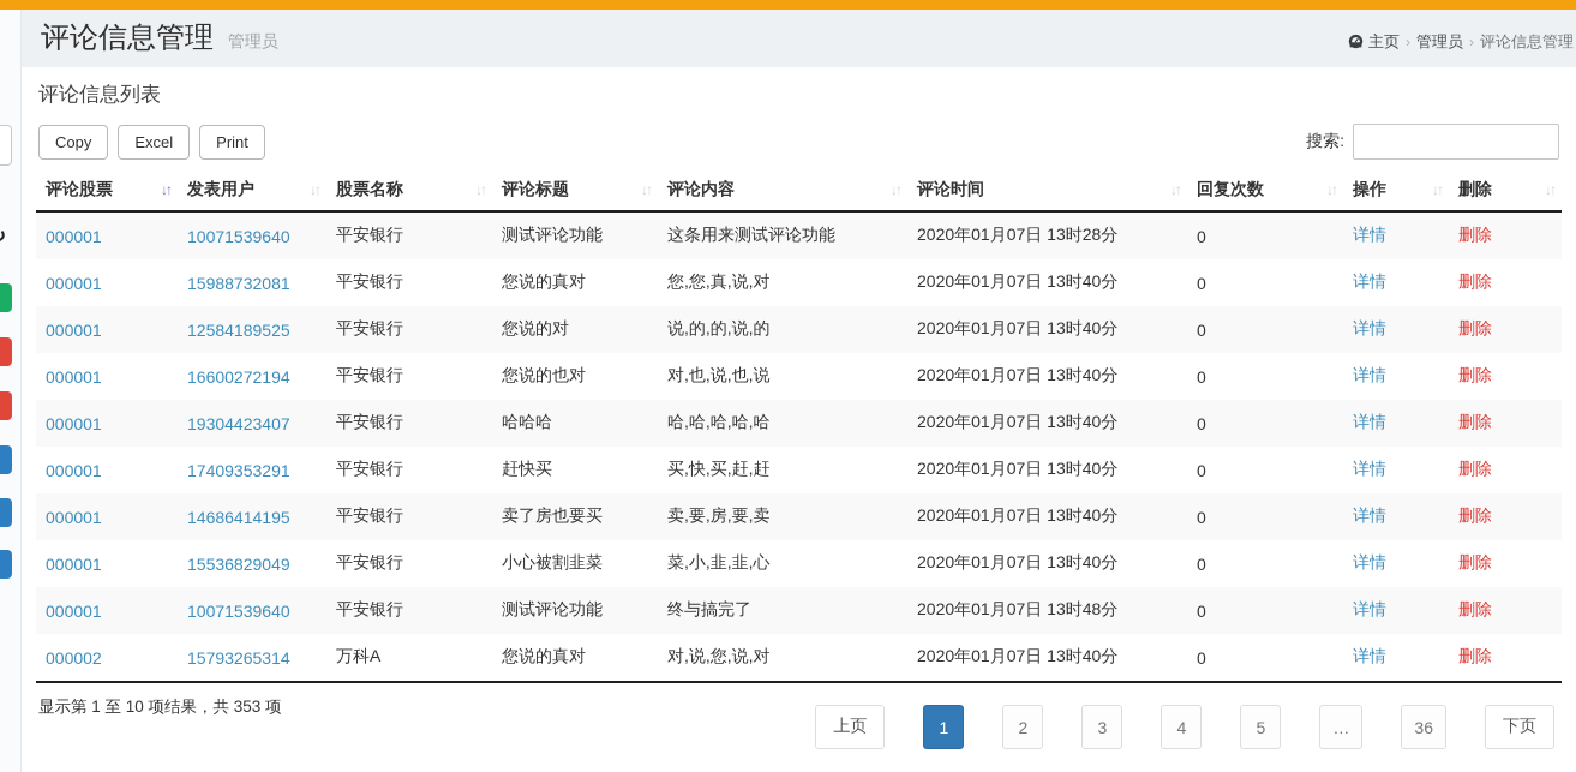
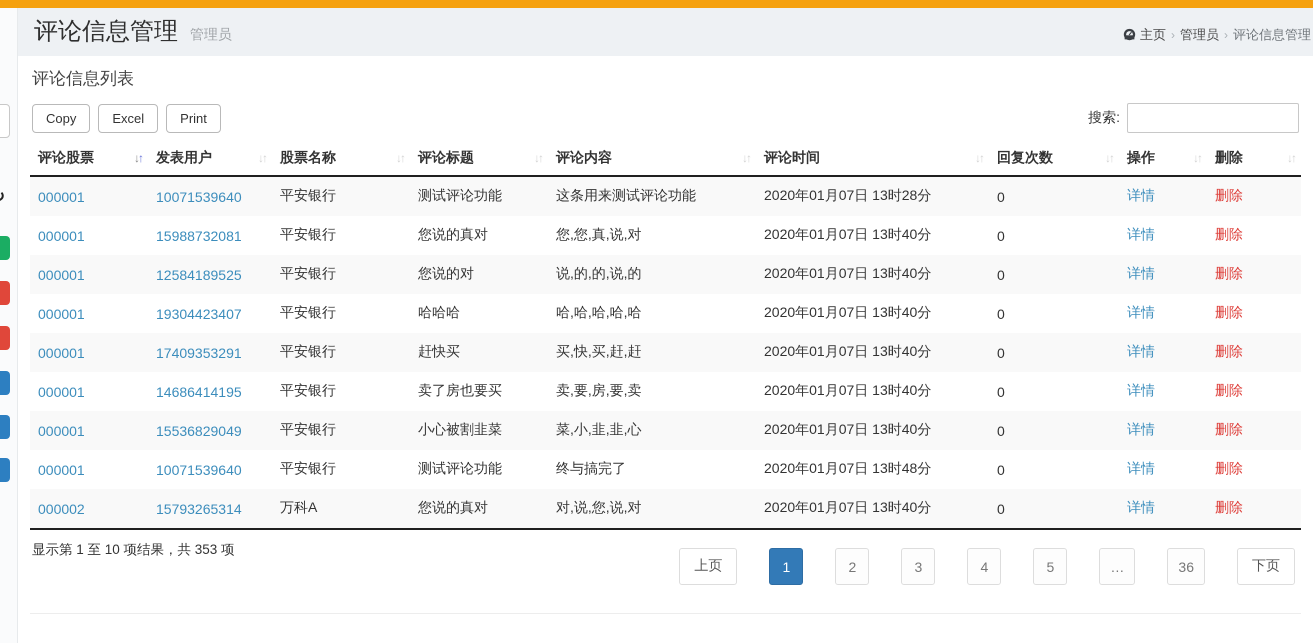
  评论信息管理 管理员
  主页 › 管理员 › 评论信息管理
  评论信息列表
  Copy
  Excel
  Print
  搜索:
  评论股票 ↓↑	发表用户 ↓↑	股票名称 ↓↑	评论标题 ↓↑	评论内容 ↓↑	评论时间 ↓↑	回复次数 ↓↑	操作 ↓↑	删除 ↓↑
  000001	10071539640	平安银行	测试评论功能	这条用来测试评论功能	2020年01月07日 13时28分	0	详情	删除
  000001	15988732081	平安银行	您说的真对	您,您,真,说,对	2020年01月07日 13时40分	0	详情	删除
  000001	12584189525	平安银行	您说的对	说,的,的,说,的	2020年01月07日 13时40分	0	详情	删除
- 000001	16600272194	平安银行	您说的也对	对,也,说,也,说	2020年01月07日 13时40分	0	详情	删除
  000001	19304423407	平安银行	哈哈哈	哈,哈,哈,哈,哈	2020年01月07日 13时40分	0	详情	删除
  000001	17409353291	平安银行	赶快买	买,快,买,赶,赶	2020年01月07日 13时40分	0	详情	删除
  000001	14686414195	平安银行	卖了房也要买	卖,要,房,要,卖	2020年01月07日 13时40分	0	详情	删除
  000001	15536829049	平安银行	小心被割韭菜	菜,小,韭,韭,心	2020年01月07日 13时40分	0	详情	删除
  000001	10071539640	平安银行	测试评论功能	终与搞完了	2020年01月07日 13时48分	0	详情	删除
  000002	15793265314	万科A	您说的真对	对,说,您,说,对	2020年01月07日 13时40分	0	详情	删除
  显示第 1 至 10 项结果，共 353 项
  上页
  1
  2
  3
  4
  5
  …
  36
  下页
